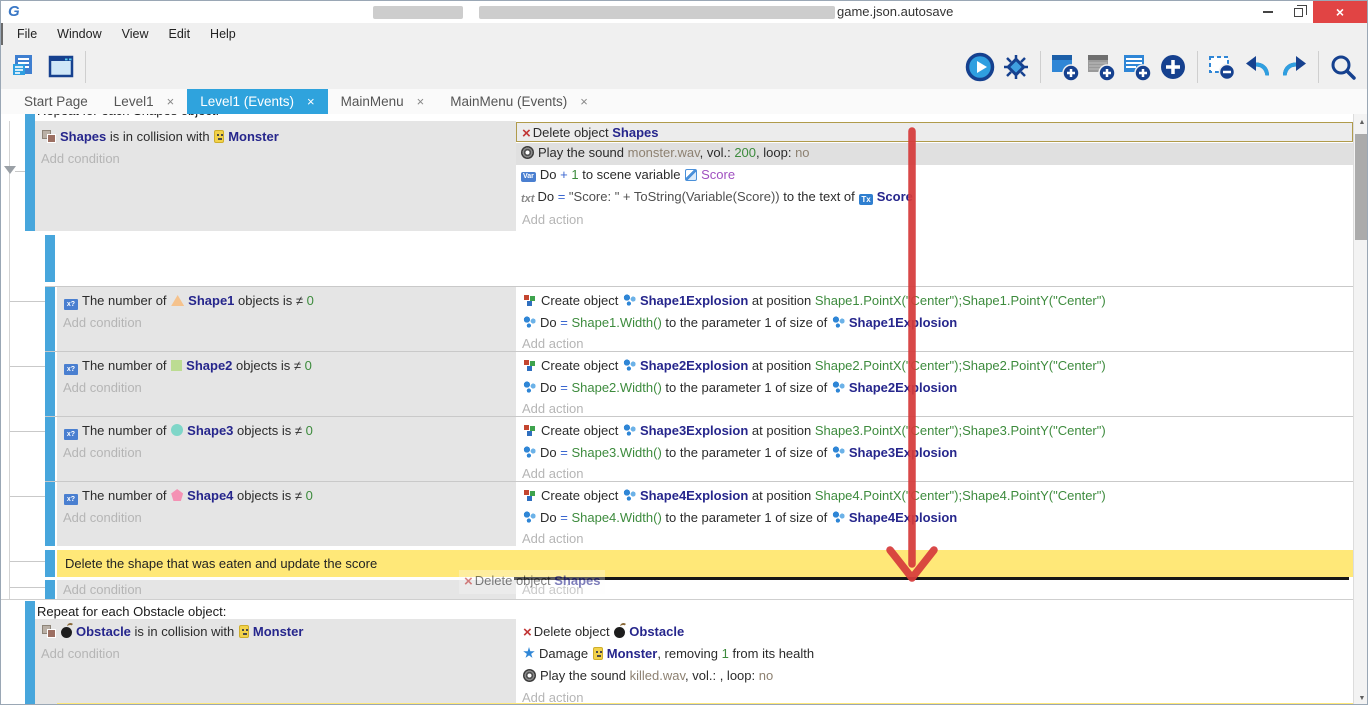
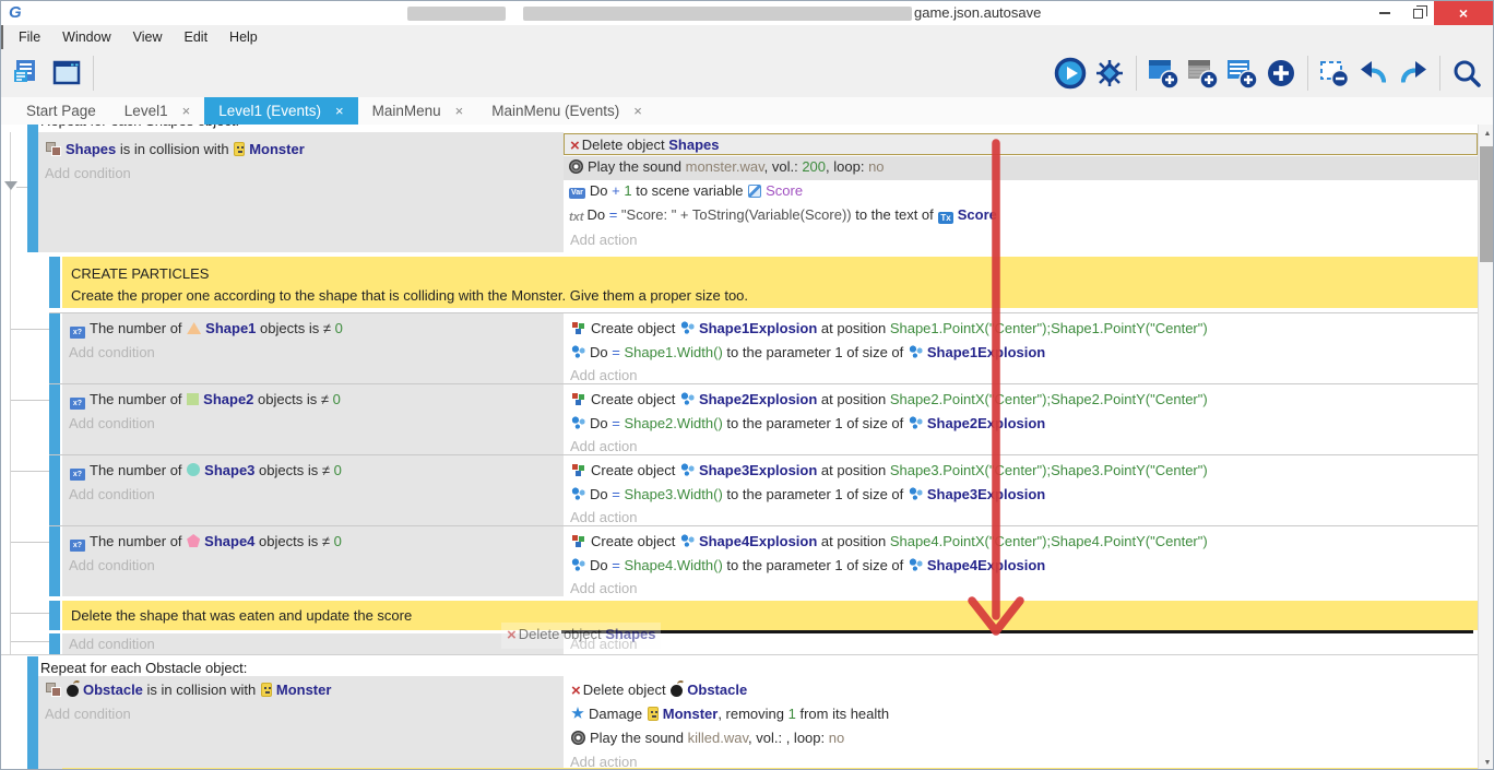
  G
  game.json.autosave
  ×
  File
  Window
  View
  Edit
  Help
  Start Page
  Level1
  ×
  Level1 (Events)
  ×
  MainMenu
  ×
  MainMenu (Events)
  ×
  Shapes is in collision with Monster
  Add condition
  Add action
  × Delete object Shapes
  Play the sound monster.wav, vol.: 200, loop: no
  Do + 1 to scene variable Score
  txt Do = "Score: " + ToString(Variable(Score)) to the text of Tx Scor
+ CREATE PARTICLES
+ Create the proper one according to the shape that is colliding with the Monster. Give them a proper size too.
  The number of Shape1 objects is ≠ 0
  Add condition
  Create object Shape1Explosion at position Shape1.PointX("enter");Shape1.PointY("Center")
  Do = Shape1.Width() to the parameter 1 of size of Shape1Exlosion
  Add action
  The number of Shape2 objects is ≠ 0
  Add condition
  Create object Shape2Explosion at position Shape2.PointX("enter");Shape2.PointY("Center")
  Do = Shape2.Width() to the parameter 1 of size of Shape2Exlosion
  Add action
  The number of Shape3 objects is ≠ 0
  Add condition
  Create object Shape3Explosion at position Shape3.PointX("enter");Shape3.PointY("Center")
  Do = Shape3.Width() to the parameter 1 of size of Shape3Exlosion
  Add action
  The number of Shape4 objects is ≠ 0
  Add condition
  Create object Shape4Explosion at position Shape4.PointX("enter");Shape4.PointY("Center")
  Do = Shape4.Width() to the parameter 1 of size of Shape4Exlosion
  Add action
  Delete the shape that was eaten and update the score
  Add condition
  Add action
  × Delete object Shapes
  Repeat for each Obstacle object:
  Obstacle is in collision with Monster
  Add condition
  × Delete object Obstacle
  Damage Monster, removing 1 from its health
  Play the sound killed.wav, vol.: , loop: no
  Add action
